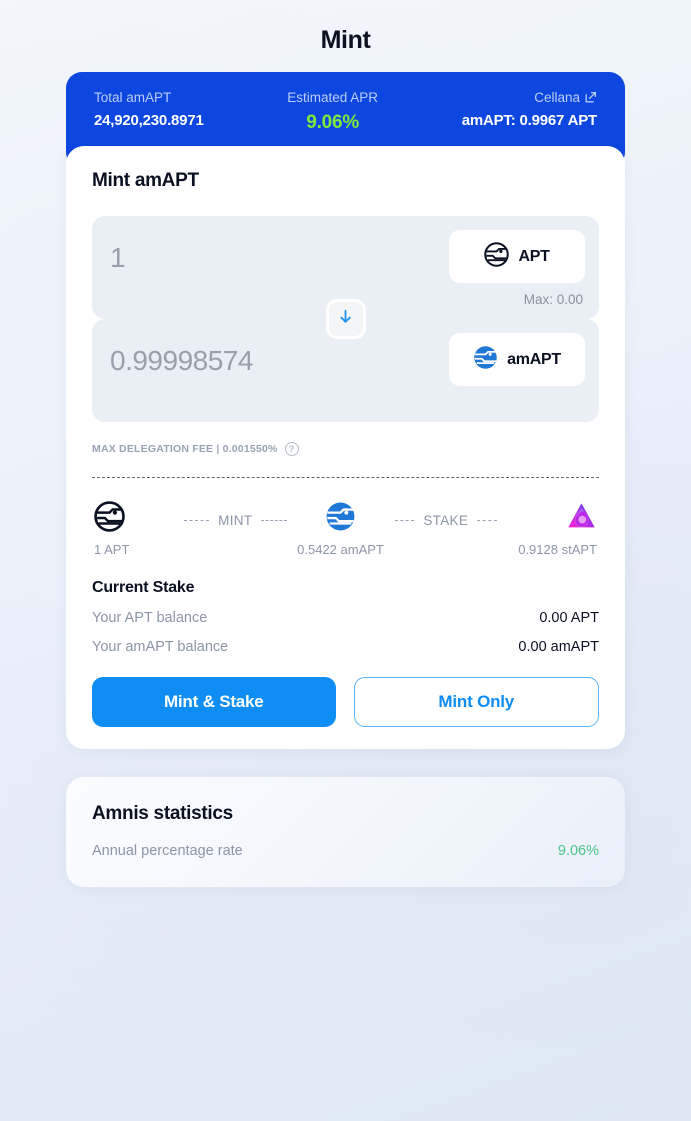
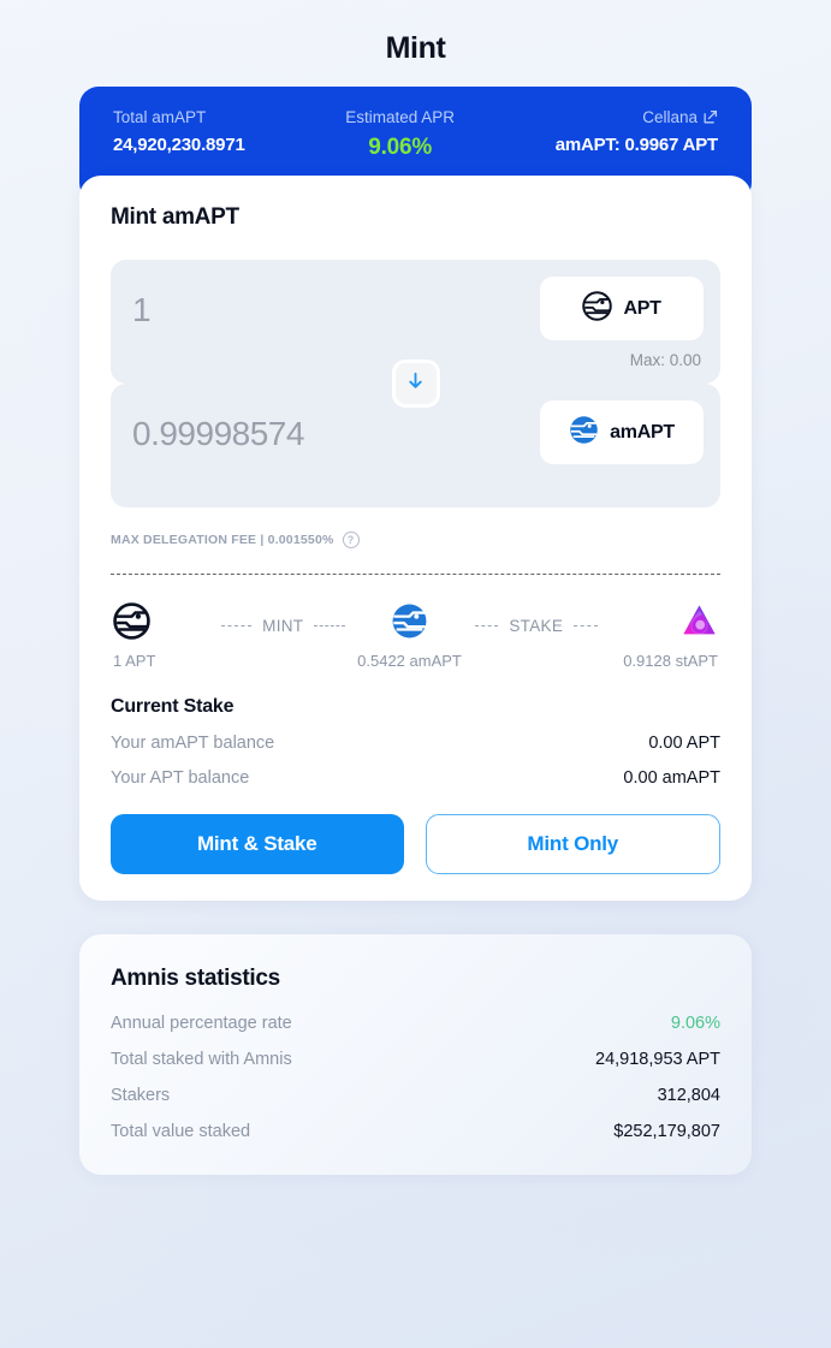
  Mint
  Total amAPT
  24,920,230.8971
  Estimated APR
  9.06%
  Cellana
  amAPT: 0.9967 APT
  Mint amAPT
  1
  APT
  Max: 0.00
  0.99998574
  amAPT
  MAX DELEGATION FEE | 0.001550%
  ?
  1 APT
  MINT
  0.5422 amAPT
  STAKE
  0.9128 stAPT
  Current Stake
- Your APT balance
+ Your amAPT balance
  0.00 APT
- Your amAPT balance
+ Your APT balance
  0.00 amAPT
  Mint & Stake
  Mint Only
  Amnis statistics
  Annual percentage rate
  9.06%
+ Total staked with Amnis
+ 24,918,953 APT
+ Stakers
+ 312,804
+ Total value staked
+ $252,179,807
